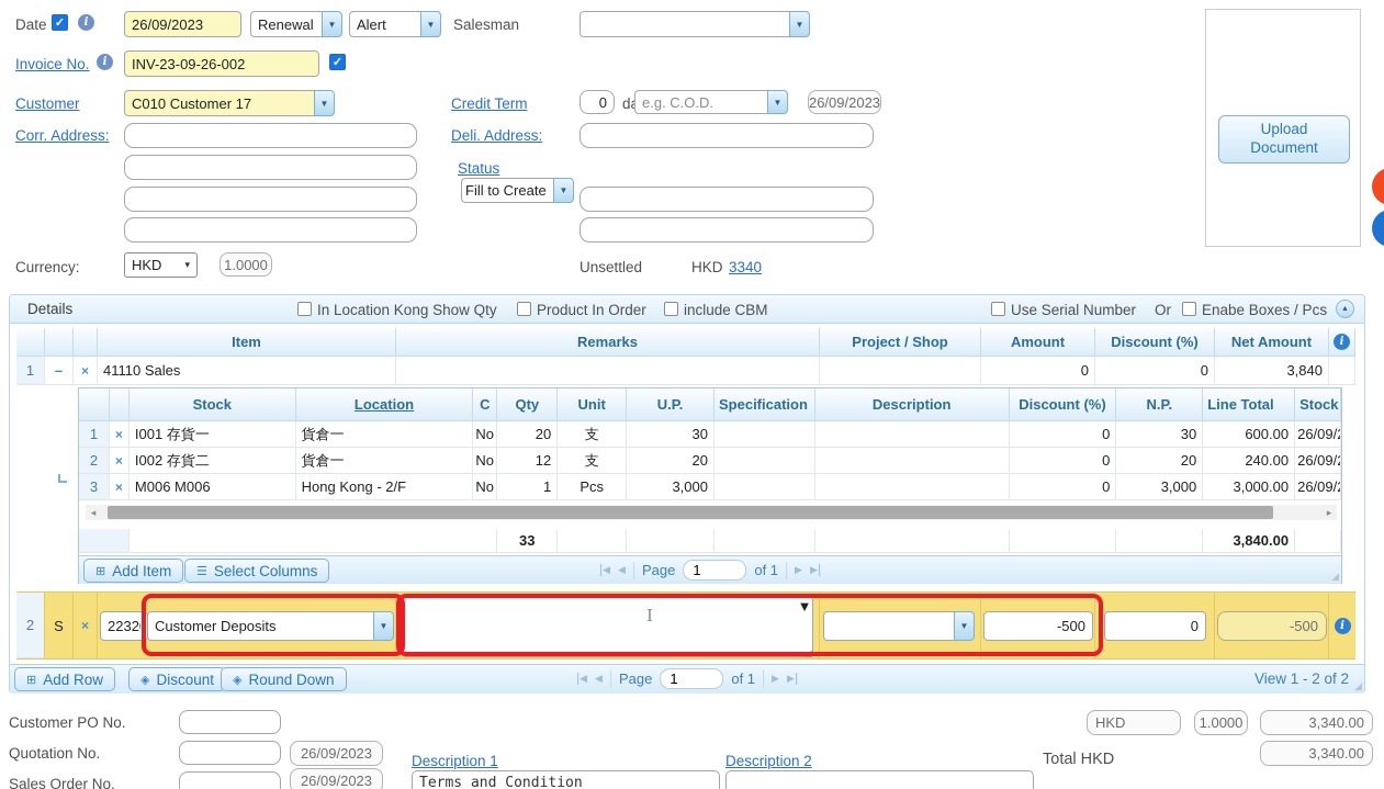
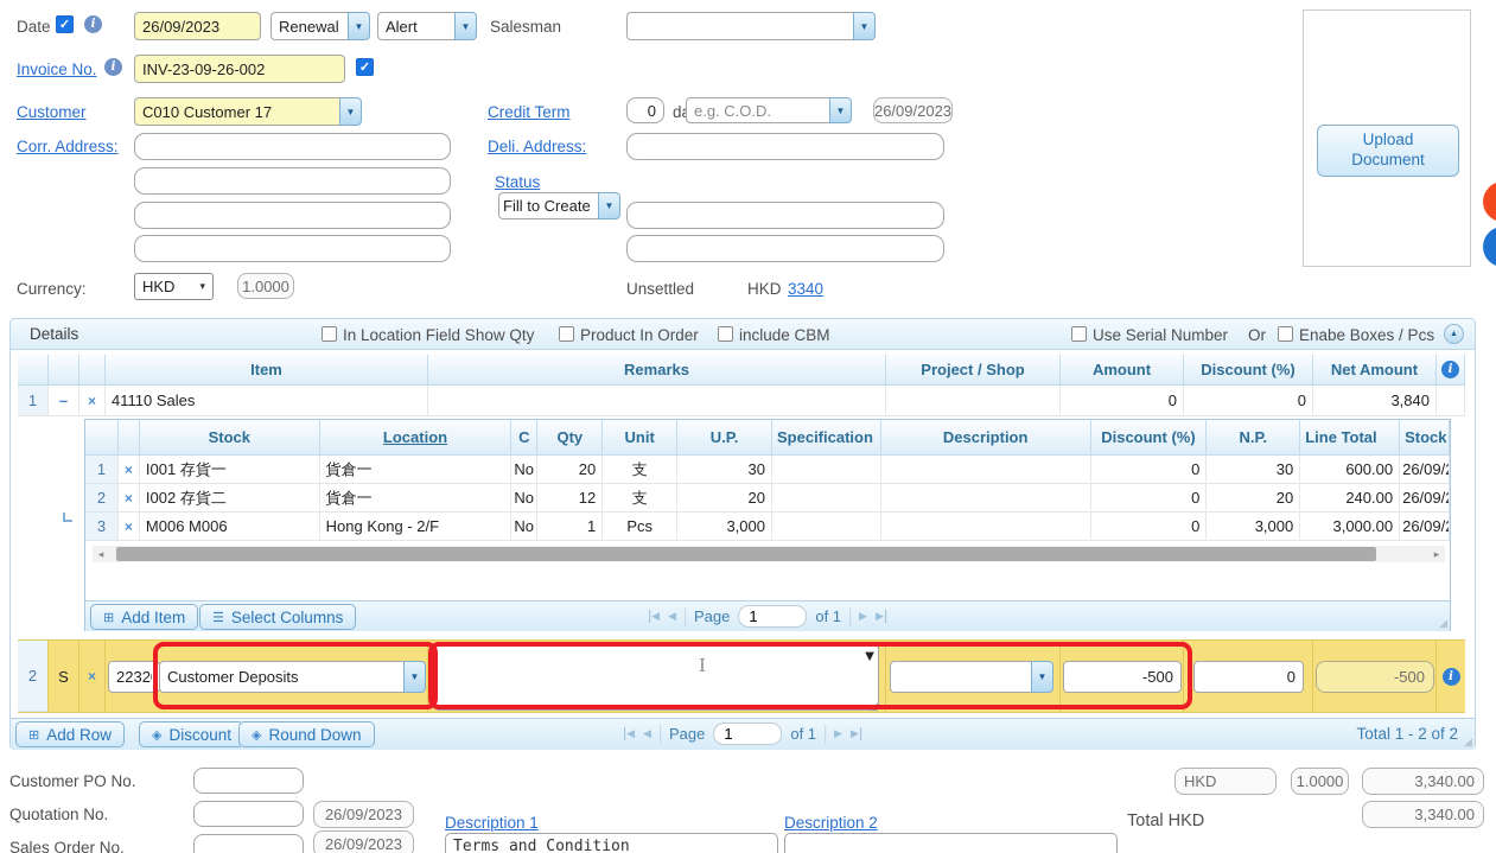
  Date
  ✓
  i
  26/09/2023
  Renewal
  ▼
  Alert
  ▼
  Salesman
  ▼
  Invoice No.
  i
  INV-23-09-26-002
  ✓
  Customer
  C010 Customer 17
  ▼
  Credit Term
  0
  e.g. C.O.D.
  ▼
  26/09/2023
  Corr. Address:
  Deli. Address:
  Status
  Fill to Create
  ▼
  Currency:
  HKD
  ▾
  1.0000
  Unsettled
  HKD
  3340
  Upload Document
  Details
- In Location Kong Show Qty
+ In Location Field Show Qty
  Product In Order
  include CBM
  Use Serial Number
  Or
  Enabe Boxes / Pcs
  Item
  Remarks
  Project / Shop
  Amount
  Discount (%)
  Net Amount
  i
  1
  –
  ×
  41110 Sales
  0
  0
  3,840
  Stock
  Location
  C
  Qty
  Unit
  U.P.
  Specification
  Description
  Discount (%)
  N.P.
  Line Total
  Stock
  1
  ×
  I001 存貨一
  貨倉一
  No
  20
  支
  30
  0
  30
  600.00
  26/09/2
  2
  ×
  I002 存貨二
  貨倉一
  No
  12
  支
  20
  0
  20
  240.00
  26/09/2
  3
  ×
  M006 M006
  Hong Kong - 2/F
  No
  1
  Pcs
  3,000
  0
  3,000
  3,000.00
  26/09/2
  ◂
  ▸
- 33
- 3,840.00
  ⊞
  Add Item
  ☰
  Select Columns
  ◀
  ◀
  Page
  1
  of 1
  ▶
  ▶
  ◢
  2
  S
  ×
  2232
  Customer Deposits
  ▼
  ▼
  I
  ◢
  ▼
  -500
  0
  -500
  i
  ⊞
  Add Row
  ◈
  Discount
  ◈
  Round Down
  ◀
  ◀
  Page
  1
  of 1
  ▶
  ▶
- View 1 - 2 of 2
+ Total 1 - 2 of 2
  ◢
  Customer PO No.
  HKD
  1.0000
  3,340.00
  Quotation No.
  26/09/2023
  Description 1
  Description 2
  Total HKD
  3,340.00
  Sales Order No.
  26/09/2023
  Terms and Condition
